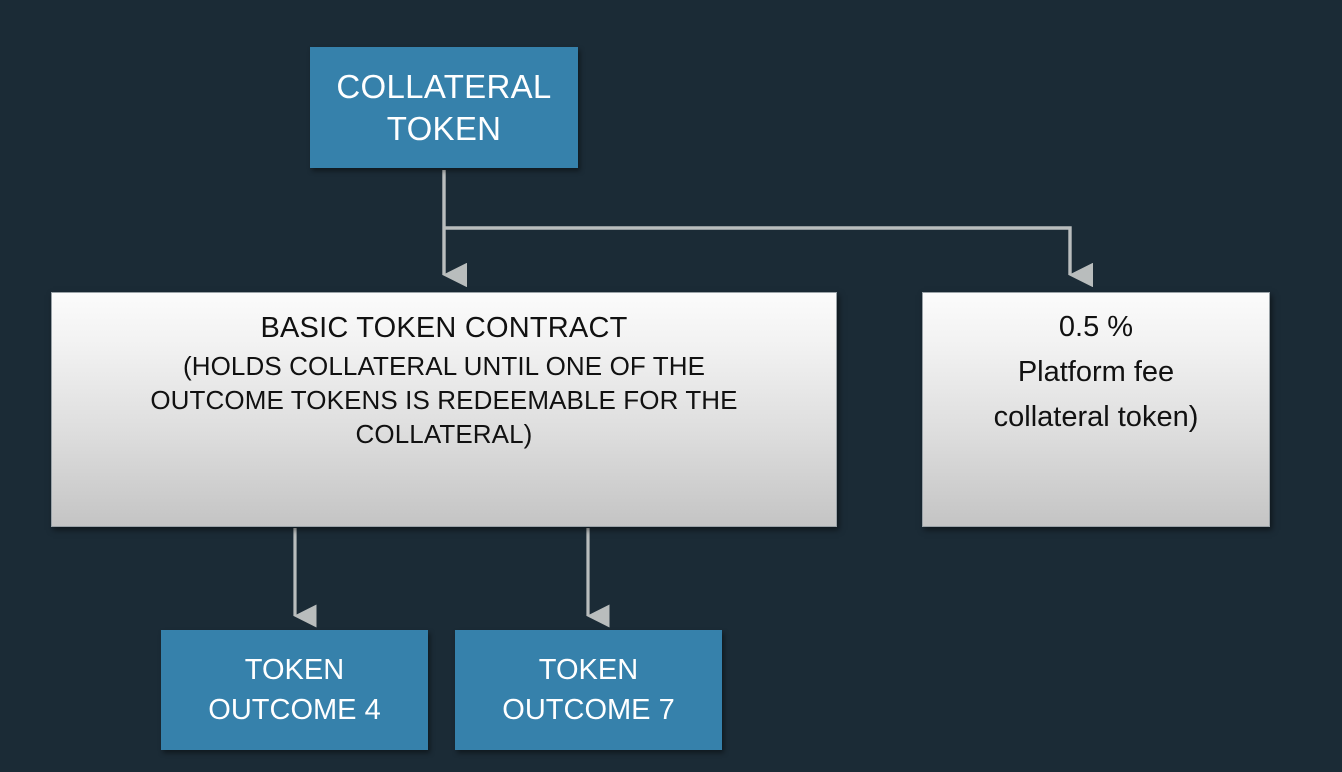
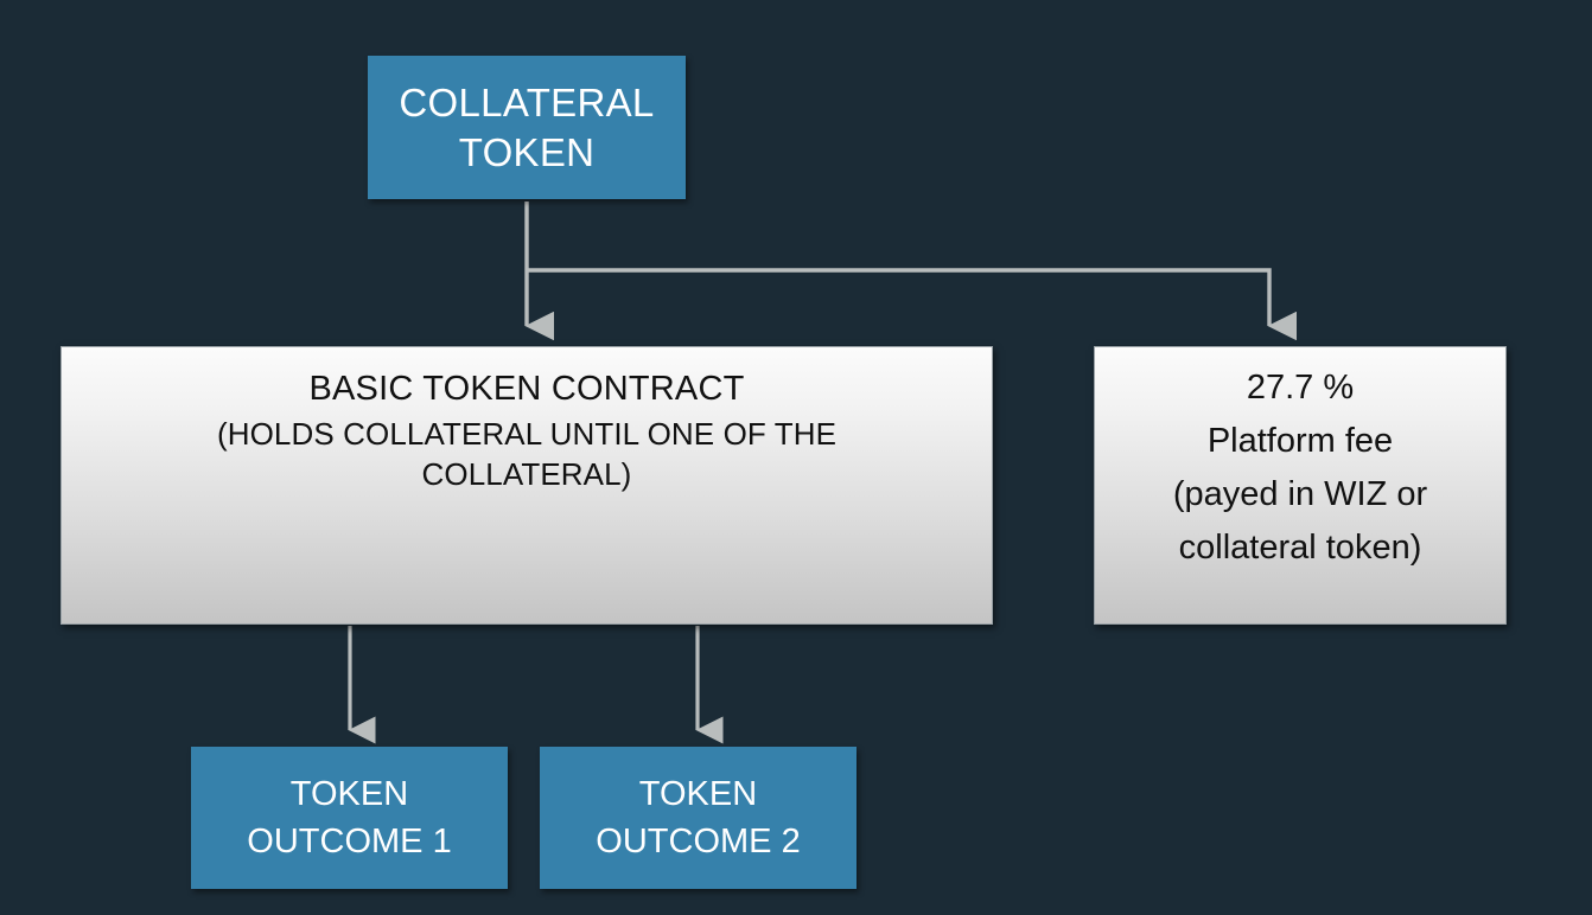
  COLLATERAL
  TOKEN
  BASIC TOKEN CONTRACT
  (HOLDS COLLATERAL UNTIL ONE OF THE
- OUTCOME TOKENS IS REDEEMABLE FOR THE
  COLLATERAL)
- 0.5 %
+ 27.7 %
  Platform fee
+ (payed in WIZ or
  collateral token)
  TOKEN
- OUTCOME 4
+ OUTCOME 1
  TOKEN
- OUTCOME 7
+ OUTCOME 2
